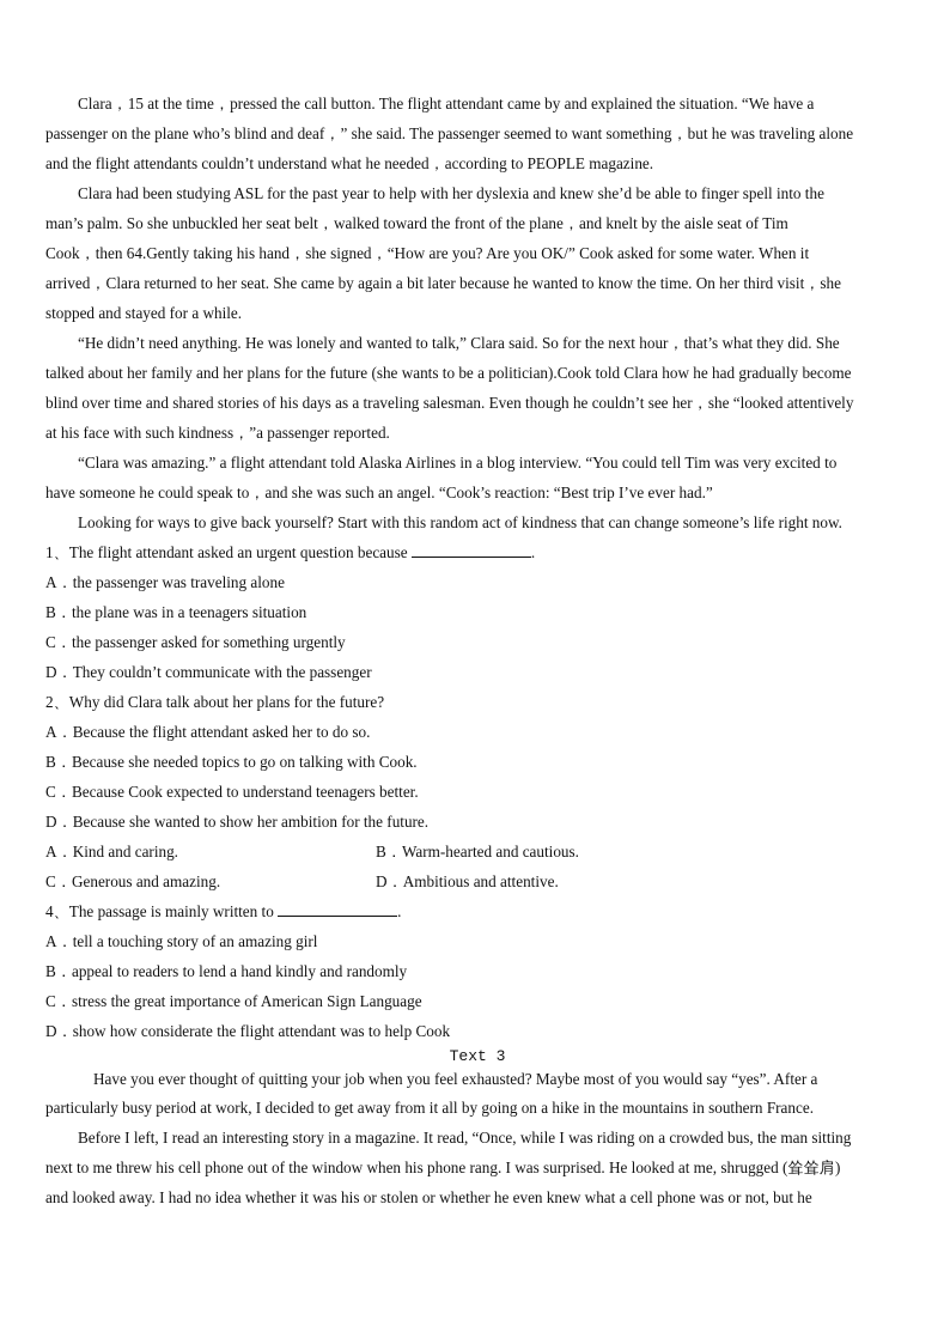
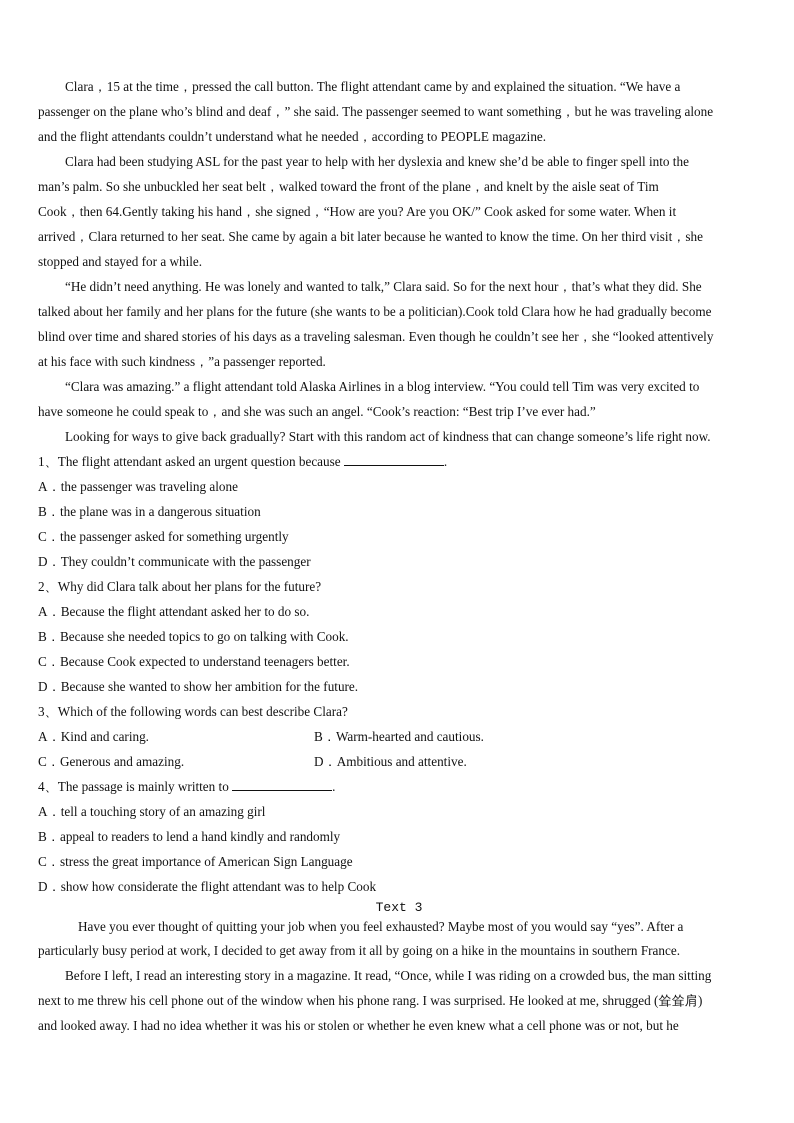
  Clara，15 at the time，pressed the call button. The flight attendant came by and explained the situation. “We have a
  passenger on the plane who’s blind and deaf，” she said. The passenger seemed to want something，but he was traveling alone
  and the flight attendants couldn’t understand what he needed，according to PEOPLE magazine.
  Clara had been studying ASL for the past year to help with her dyslexia and knew she’d be able to finger spell into the
  man’s palm. So she unbuckled her seat belt，walked toward the front of the plane，and knelt by the aisle seat of Tim
  Cook，then 64.Gently taking his hand，she signed，“How are you? Are you OK/” Cook asked for some water. When it
  arrived，Clara returned to her seat. She came by again a bit later because he wanted to know the time. On her third visit，she
  stopped and stayed for a while.
  “He didn’t need anything. He was lonely and wanted to talk,” Clara said. So for the next hour，that’s what they did. She
  talked about her family and her plans for the future (she wants to be a politician).Cook told Clara how he had gradually become
  blind over time and shared stories of his days as a traveling salesman. Even though he couldn’t see her，she “looked attentively
  at his face with such kindness，”a passenger reported.
  “Clara was amazing.” a flight attendant told Alaska Airlines in a blog interview. “You could tell Tim was very excited to
  have someone he could speak to，and she was such an angel. “Cook’s reaction: “Best trip I’ve ever had.”
- Looking for ways to give back yourself? Start with this random act of kindness that can change someone’s life right now.
+ Looking for ways to give back gradually? Start with this random act of kindness that can change someone’s life right now.
  1、The flight attendant asked an urgent question because .
  A．the passenger was traveling alone
- B．the plane was in a teenagers situation
+ B．the plane was in a dangerous situation
  C．the passenger asked for something urgently
  D．They couldn’t communicate with the passenger
  2、Why did Clara talk about her plans for the future?
  A．Because the flight attendant asked her to do so.
  B．Because she needed topics to go on talking with Cook.
  C．Because Cook expected to understand teenagers better.
  D．Because she wanted to show her ambition for the future.
+ 3、Which of the following words can best describe Clara?
  A．Kind and caring.
  B．Warm-hearted and cautious.
  C．Generous and amazing.
  D．Ambitious and attentive.
  4、The passage is mainly written to .
  A．tell a touching story of an amazing girl
  B．appeal to readers to lend a hand kindly and randomly
  C．stress the great importance of American Sign Language
  D．show how considerate the flight attendant was to help Cook
  Text 3
  Have you ever thought of quitting your job when you feel exhausted? Maybe most of you would say “yes”. After a
  particularly busy period at work, I decided to get away from it all by going on a hike in the mountains in southern France.
  Before I left, I read an interesting story in a magazine. It read, “Once, while I was riding on a crowded bus, the man sitting
  next to me threw his cell phone out of the window when his phone rang. I was surprised. He looked at me, shrugged (耸耸肩)
  and looked away. I had no idea whether it was his or stolen or whether he even knew what a cell phone was or not, but he
